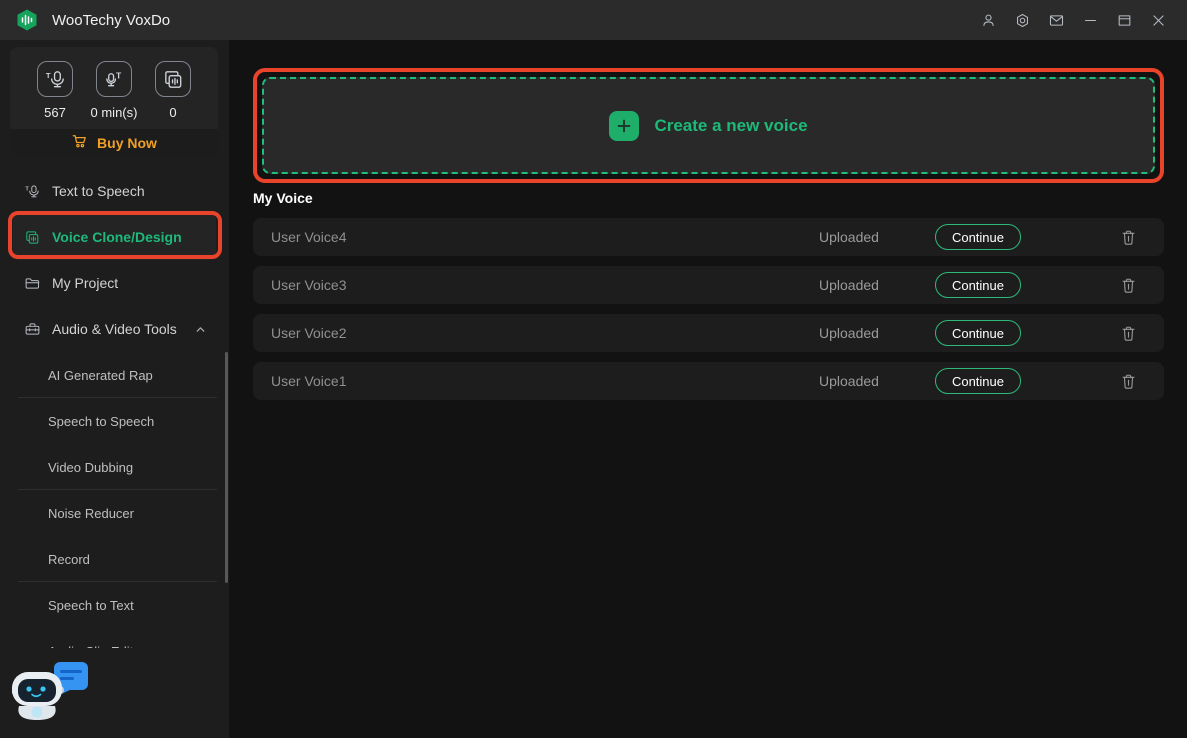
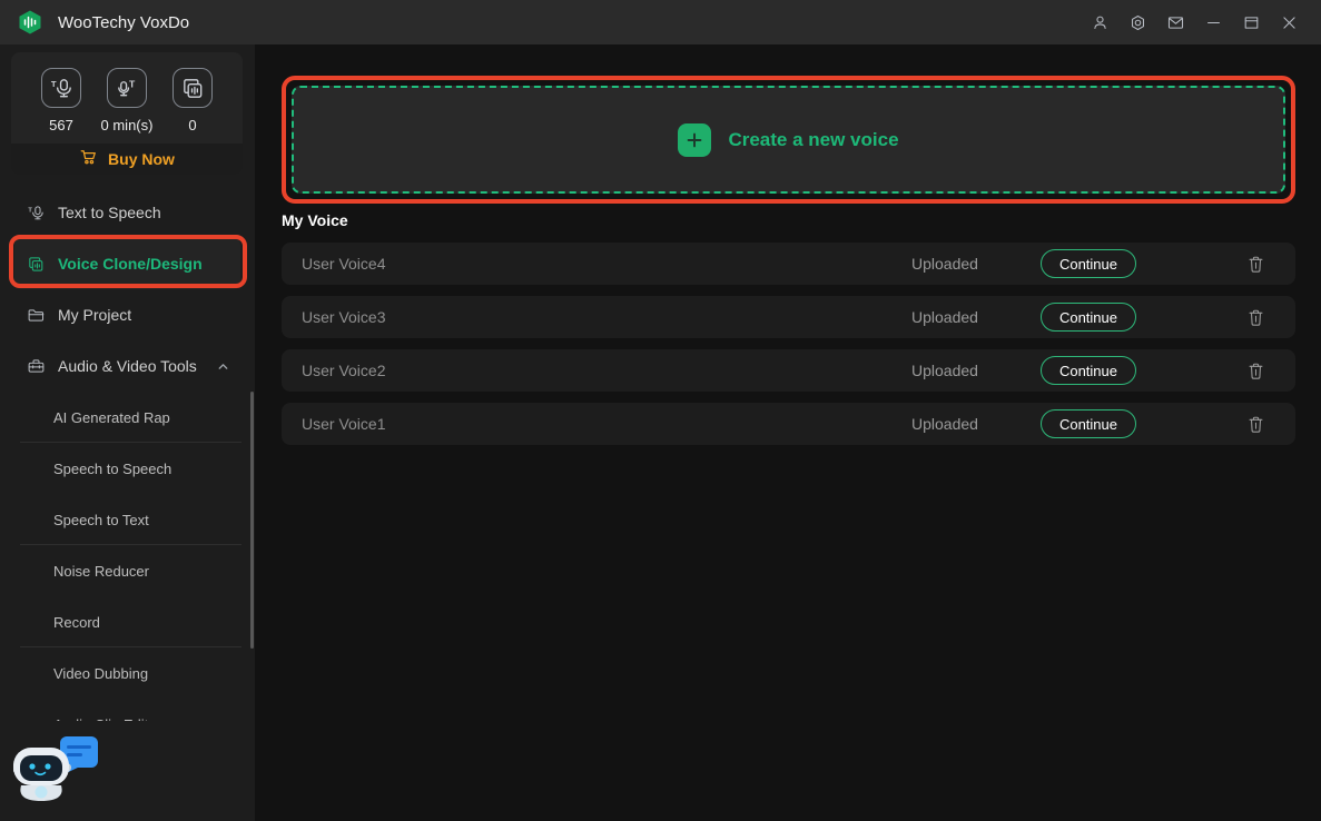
  WooTechy VoxDo
  T
  567
  T
  0 min(s)
  0
  Buy Now
  Text to Speech
  Voice Clone/Design
  My Project
  Audio & Video Tools
  AI Generated Rap
  Speech to Speech
- Video Dubbing
+ Speech to Text
  Noise Reducer
  Record
- Speech to Text
+ Video Dubbing
  Create a new voice
  My Voice
  User Voice4
  Uploaded
  Continue
  User Voice3
  Uploaded
  Continue
  User Voice2
  Uploaded
  Continue
  User Voice1
  Uploaded
  Continue
